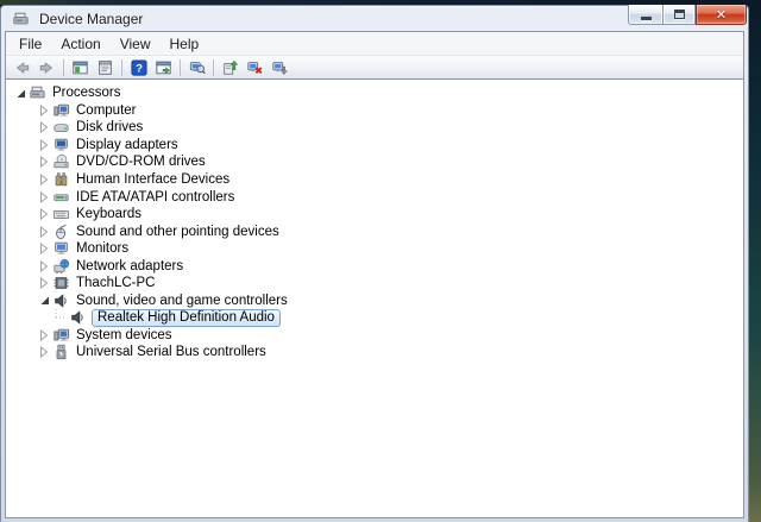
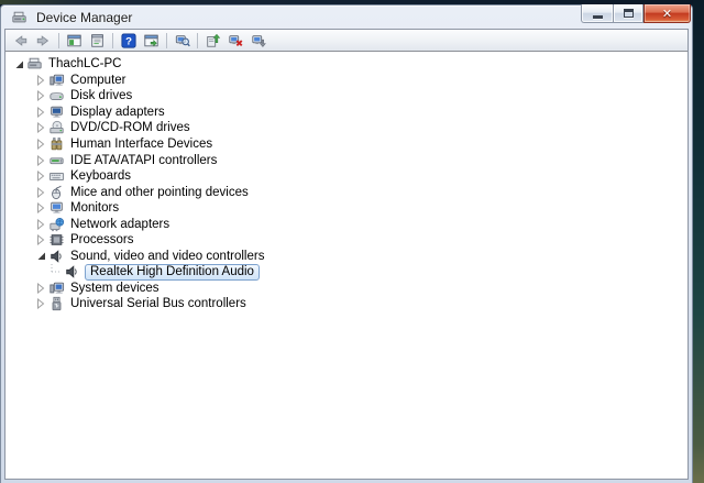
  Device Manager
  ✕
- File
- Action
- View
- Help
  ?
- Processors
+ ThachLC-PC
  Computer
  Disk drives
  Display adapters
  DVD/CD-ROM drives
  Human Interface Devices
  IDE ATA/ATAPI controllers
  Keyboards
- Sound and other pointing devices
+ Mice and other pointing devices
  Monitors
  Network adapters
- ThachLC-PC
+ Processors
- Sound, video and game controllers
+ Sound, video and video controllers
  Realtek High Definition Audio
  System devices
  Universal Serial Bus controllers
